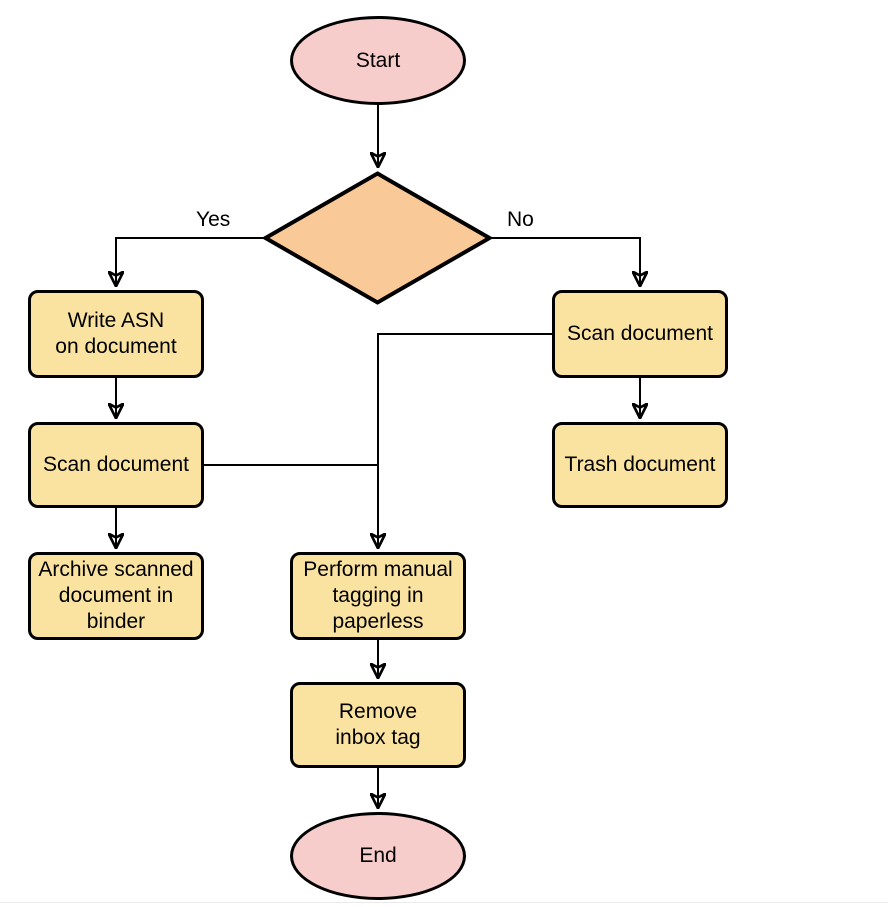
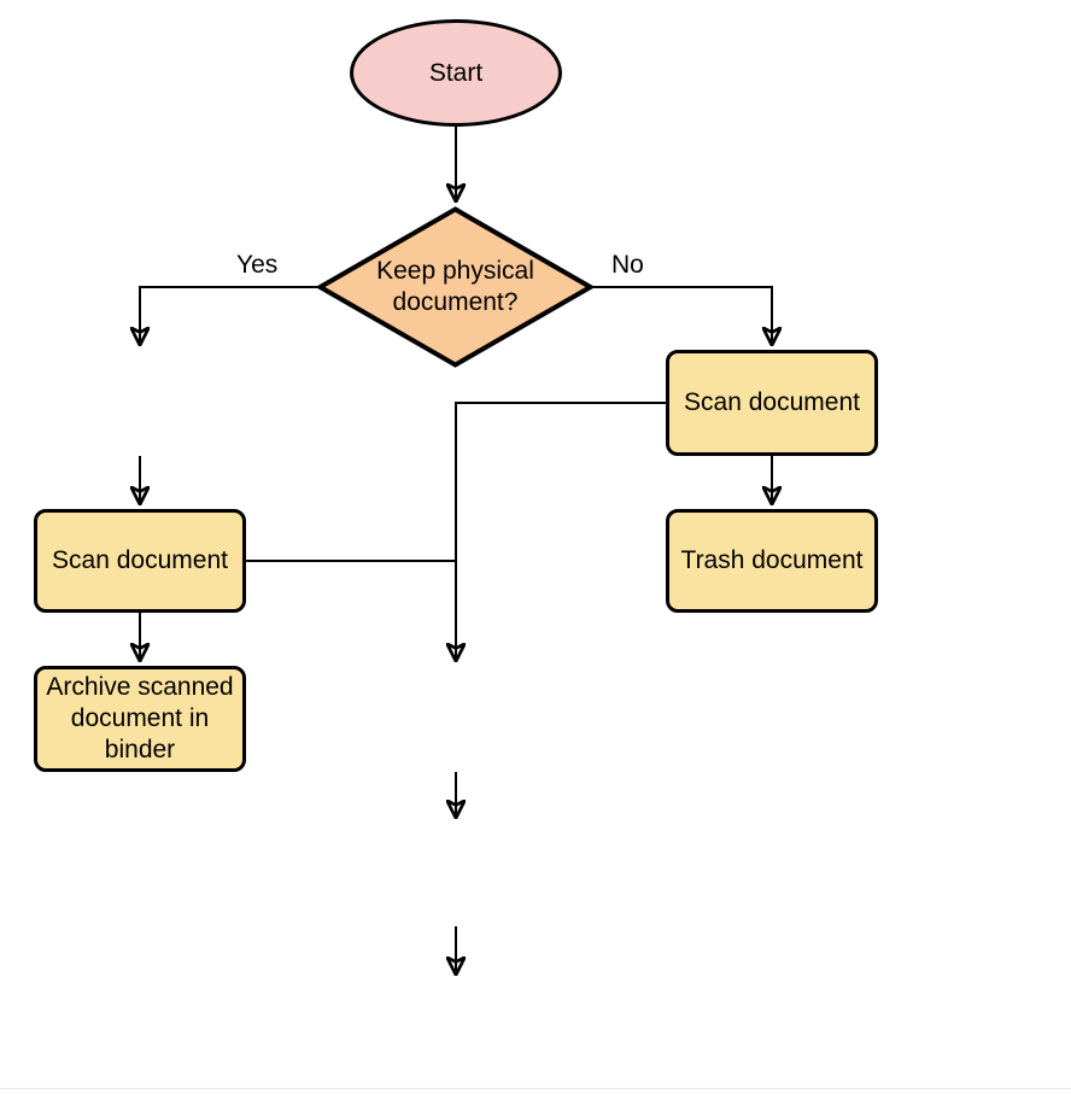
  Start
+ Keep physical
+ document?
  Yes
  No
- Write ASN
- on document
  Scan document
  Archive scanned
  document in
  binder
  Scan document
  Trash document
- Perform manual
- tagging in
- paperless
- Remove
- inbox tag
- End
